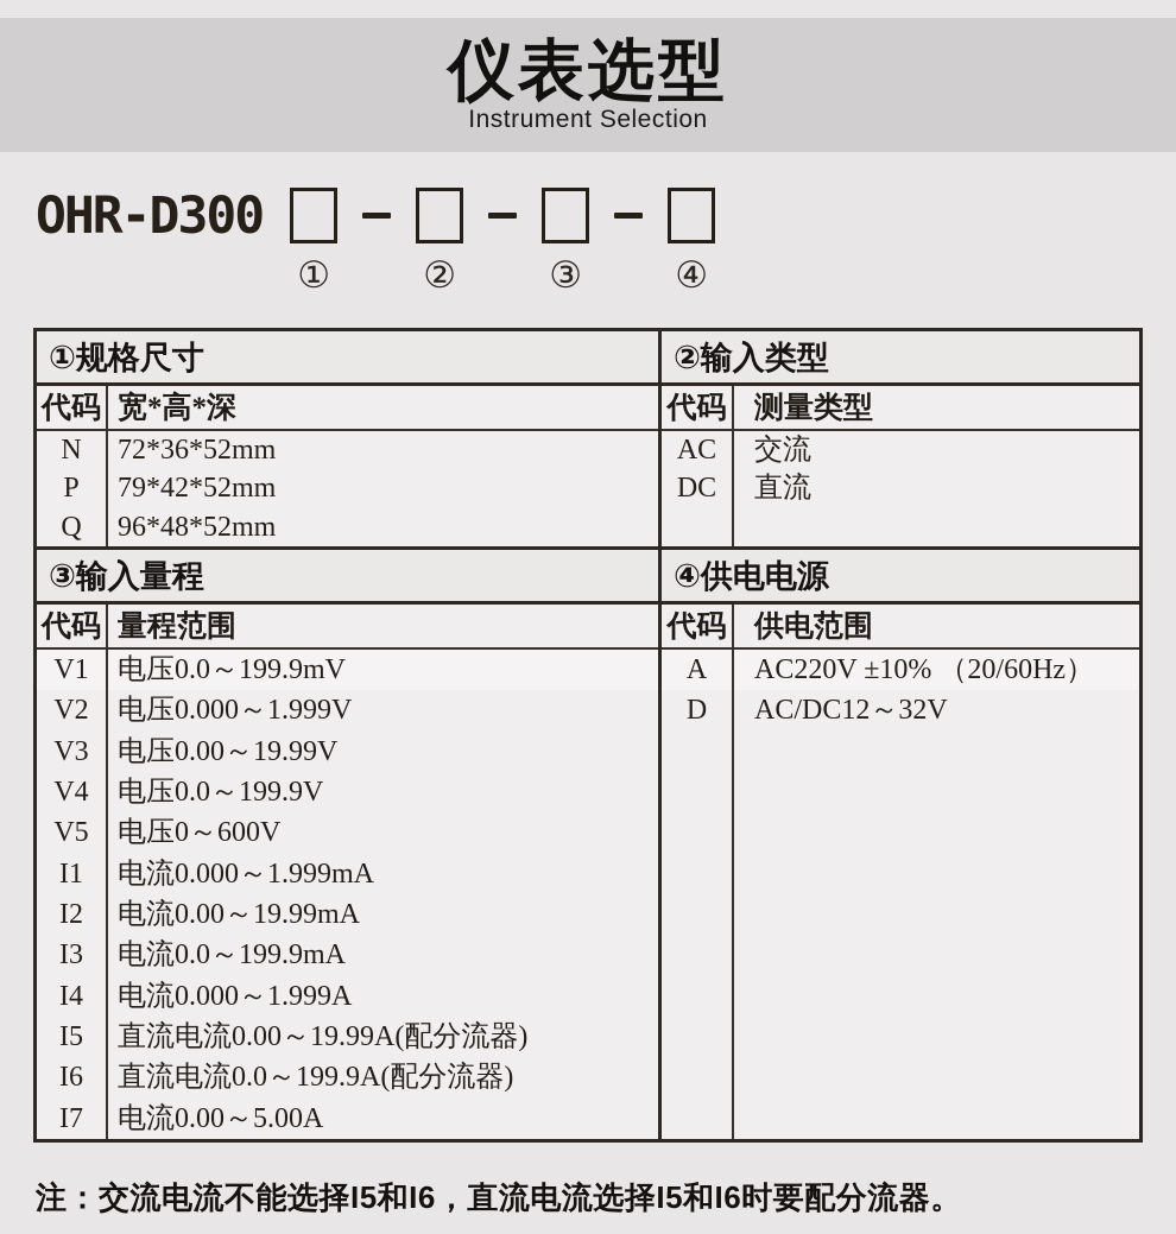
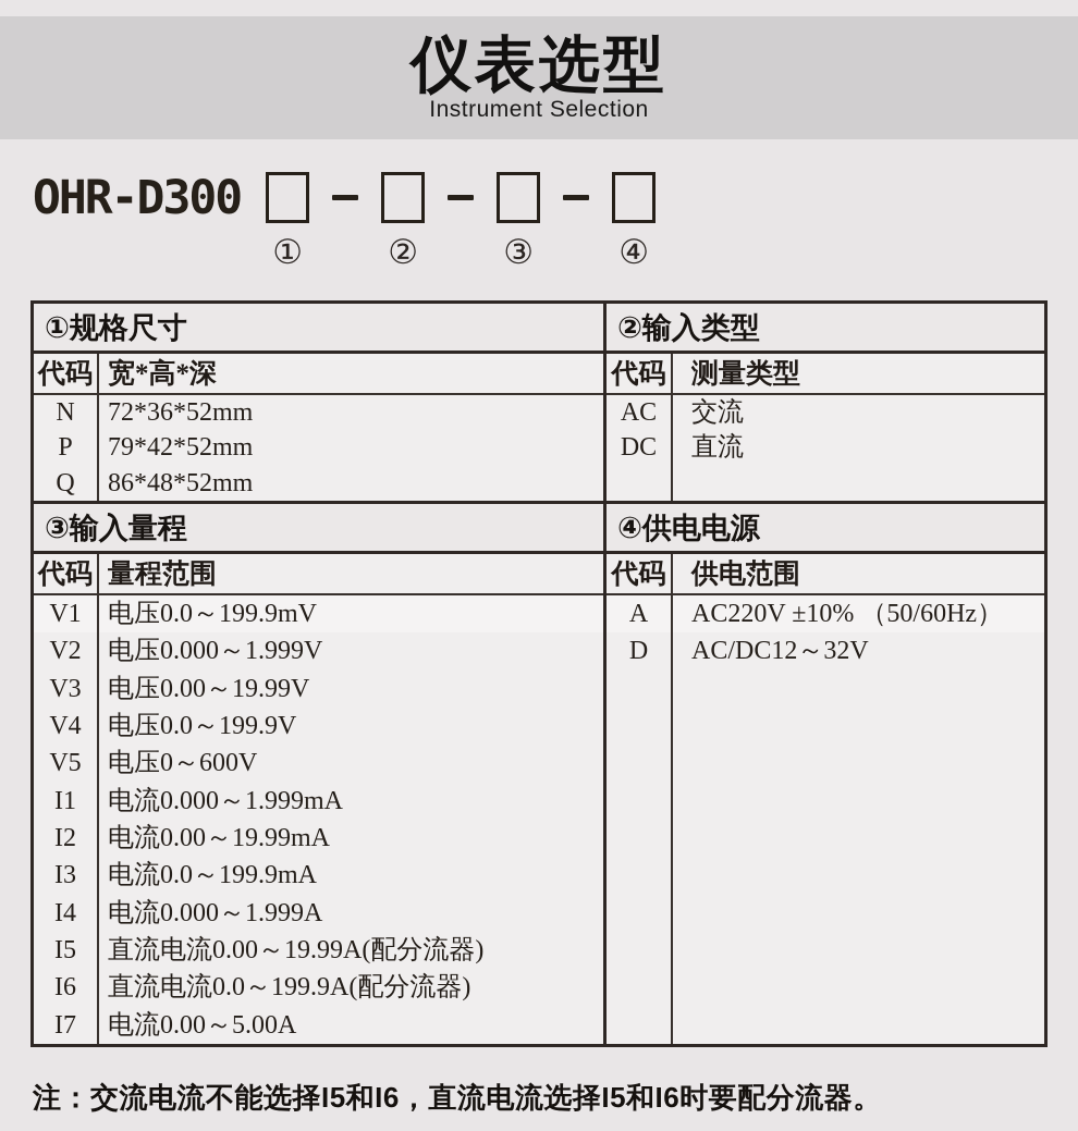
  仪表选型
  Instrument Selection
  OHR-D300
  ①
  ②
  ③
  ④
  ①规格尺寸
  代码
  宽*高*深
  N
  P
  Q
  72*36*52mm
  79*42*52mm
- 96*48*52mm
+ 86*48*52mm
  ③输入量程
  代码
  量程范围
  V1
  V2
  V3
  V4
  V5
  I1
  I2
  I3
  I4
  I5
  I6
  I7
  电压0.0～199.9mV
  电压0.000～1.999V
  电压0.00～19.99V
  电压0.0～199.9V
  电压0～600V
  电流0.000～1.999mA
  电流0.00～19.99mA
  电流0.0～199.9mA
  电流0.000～1.999A
  直流电流0.00～19.99A(配分流器)
  直流电流0.0～199.9A(配分流器)
  电流0.00～5.00A
  ②输入类型
  代码
  测量类型
  AC
  DC
  交流
  直流
  ④供电电源
  代码
  供电范围
  A
  D
- AC220V ±10% （20/60Hz）
+ AC220V ±10% （50/60Hz）
  AC/DC12～32V
  注：交流电流不能选择I5和I6，直流电流选择I5和I6时要配分流器。
